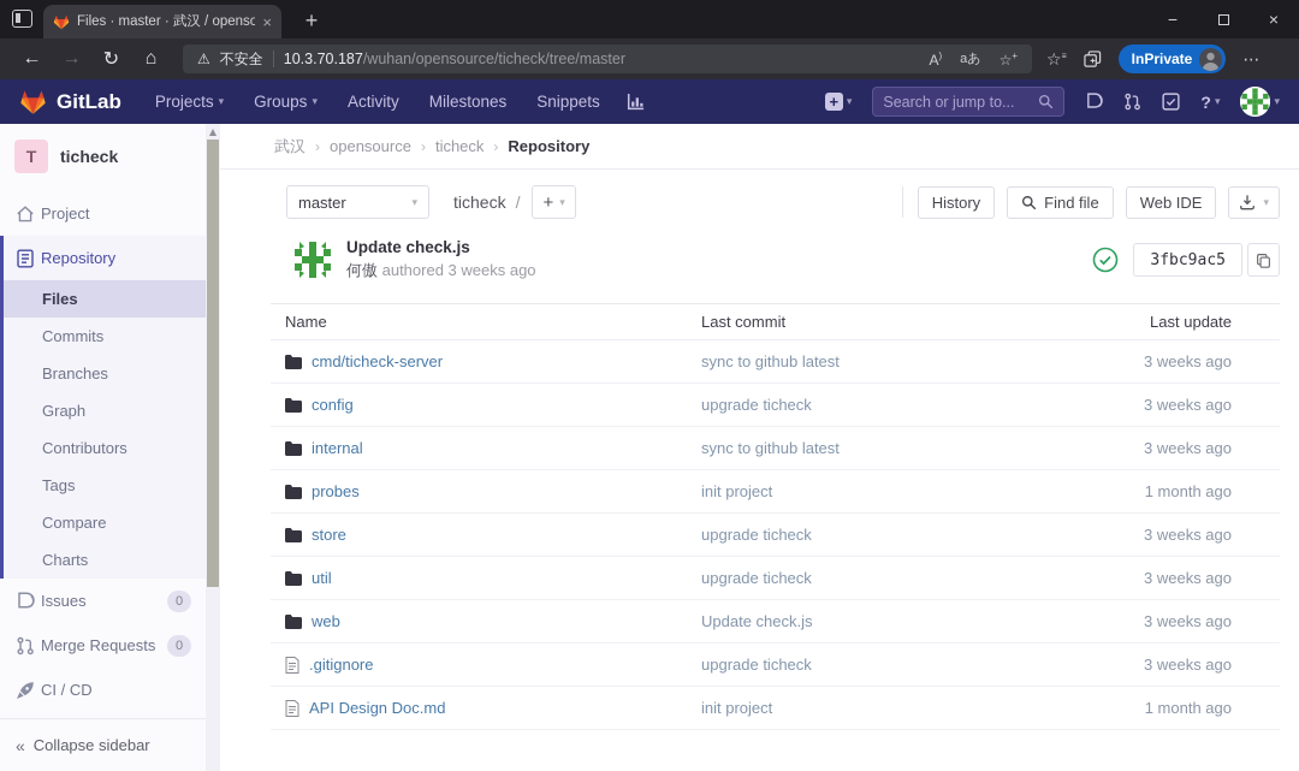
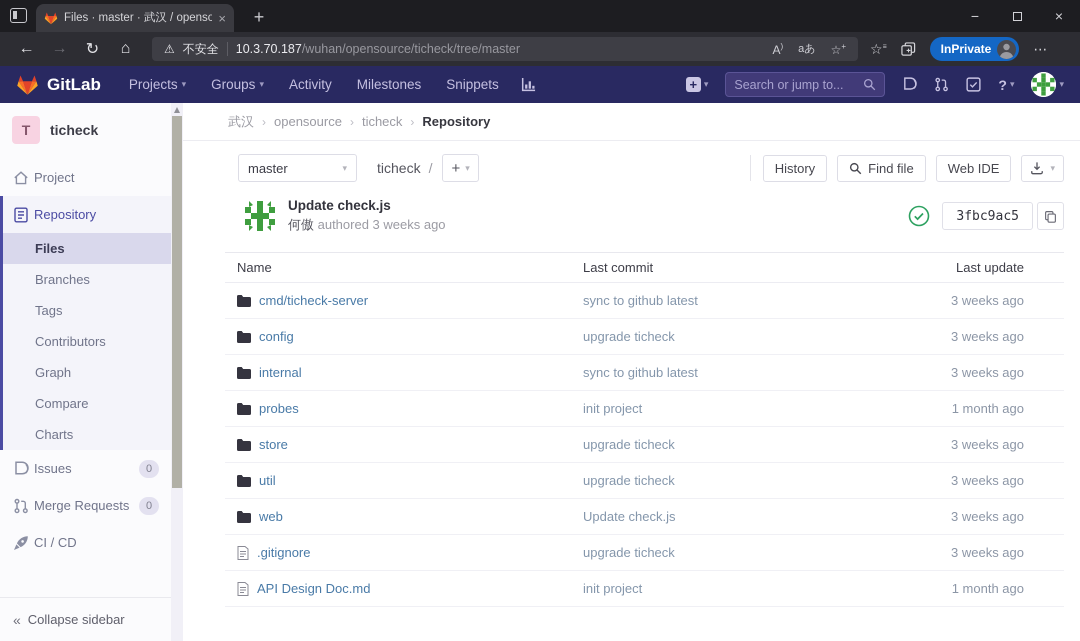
  Files · master · 武汉 / openso
  ×
  +
  −
  ×
  ←
  →
  ↻
  ⌂
  ⚠
  不安全
  10.3.70.187/wuhan/opensource/ticheck/tree/master
  A)
  aあ
  ☆+
  InPrivate
  ⋯
  GitLab
  Projects
  ▾
  Groups
  ▾
  Activity
  Milestones
  Snippets
  +
  ▾
  Search or jump to...
  ?
  ▾
  ▾
  T
  ticheck
  Project
  Repository
  Files
- Commits
  Branches
- Graph
+ Tags
  Contributors
- Tags
+ Graph
  Compare
  Charts
  Issues
  0
  Merge Requests
  0
  CI / CD
  «
  Collapse sidebar
  武汉
  ›
  opensource
  ›
  ticheck
  ›
  Repository
  master
  ▾
  ticheck
  /
  +
  ▾
  History
  Find file
  Web IDE
  ▾
  Update check.js
  何傲 authored 3 weeks ago
  3fbc9ac5
  Name	Last commit	Last update
  cmd/ticheck-server	sync to github latest	3 weeks ago
  config	upgrade ticheck	3 weeks ago
  internal	sync to github latest	3 weeks ago
  probes	init project	1 month ago
  store	upgrade ticheck	3 weeks ago
  util	upgrade ticheck	3 weeks ago
  web	Update check.js	3 weeks ago
  .gitignore	upgrade ticheck	3 weeks ago
  API Design Doc.md	init project	1 month ago
